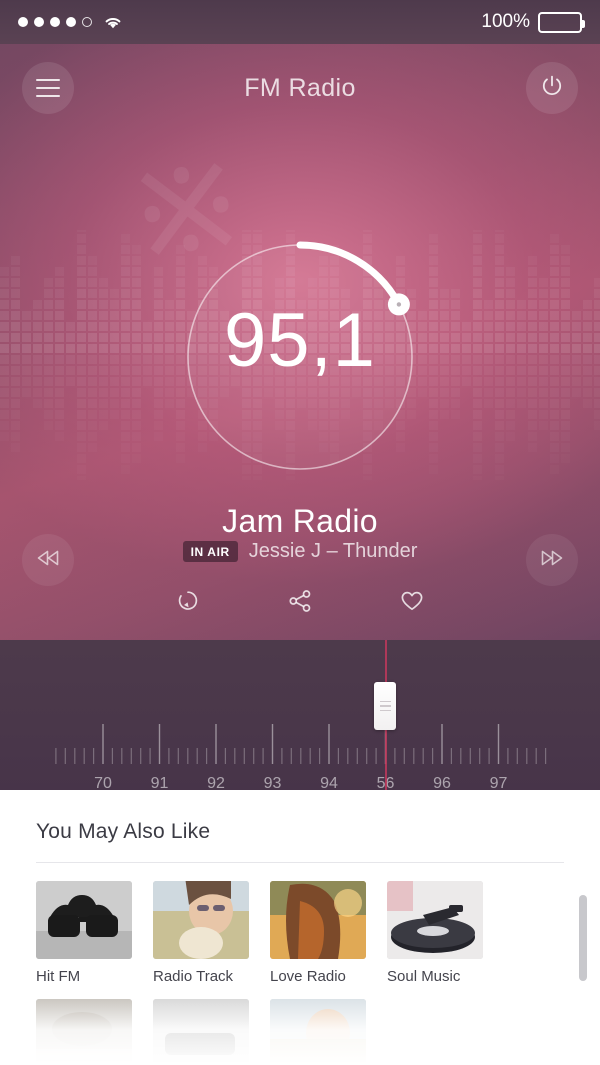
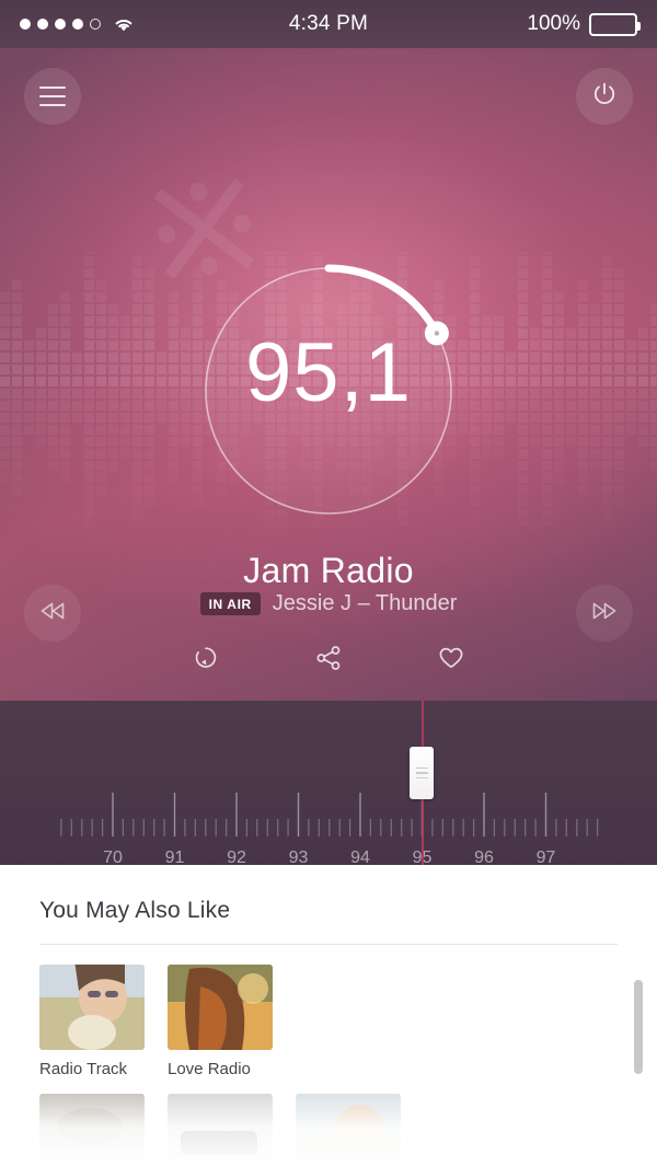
+ 4:34 PM
  100%
- FM Radio
  95,1
  Jam Radio
  IN AIR
  Jessie J – Thunder
  70
  91
  92
  93
  94
- 56
+ 95
  96
  97
  You May Also Like
- Hit FM
  Radio Track
  Love Radio
- Soul Music
